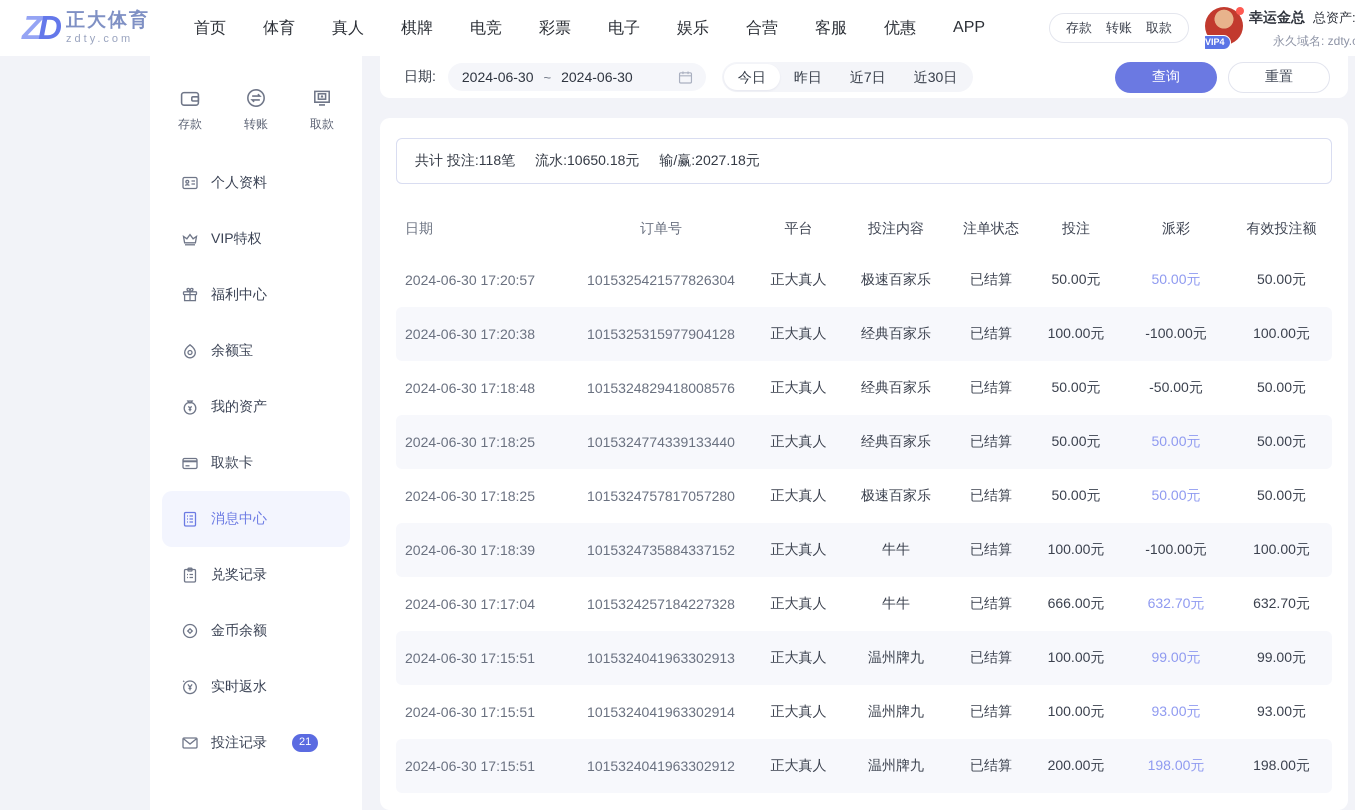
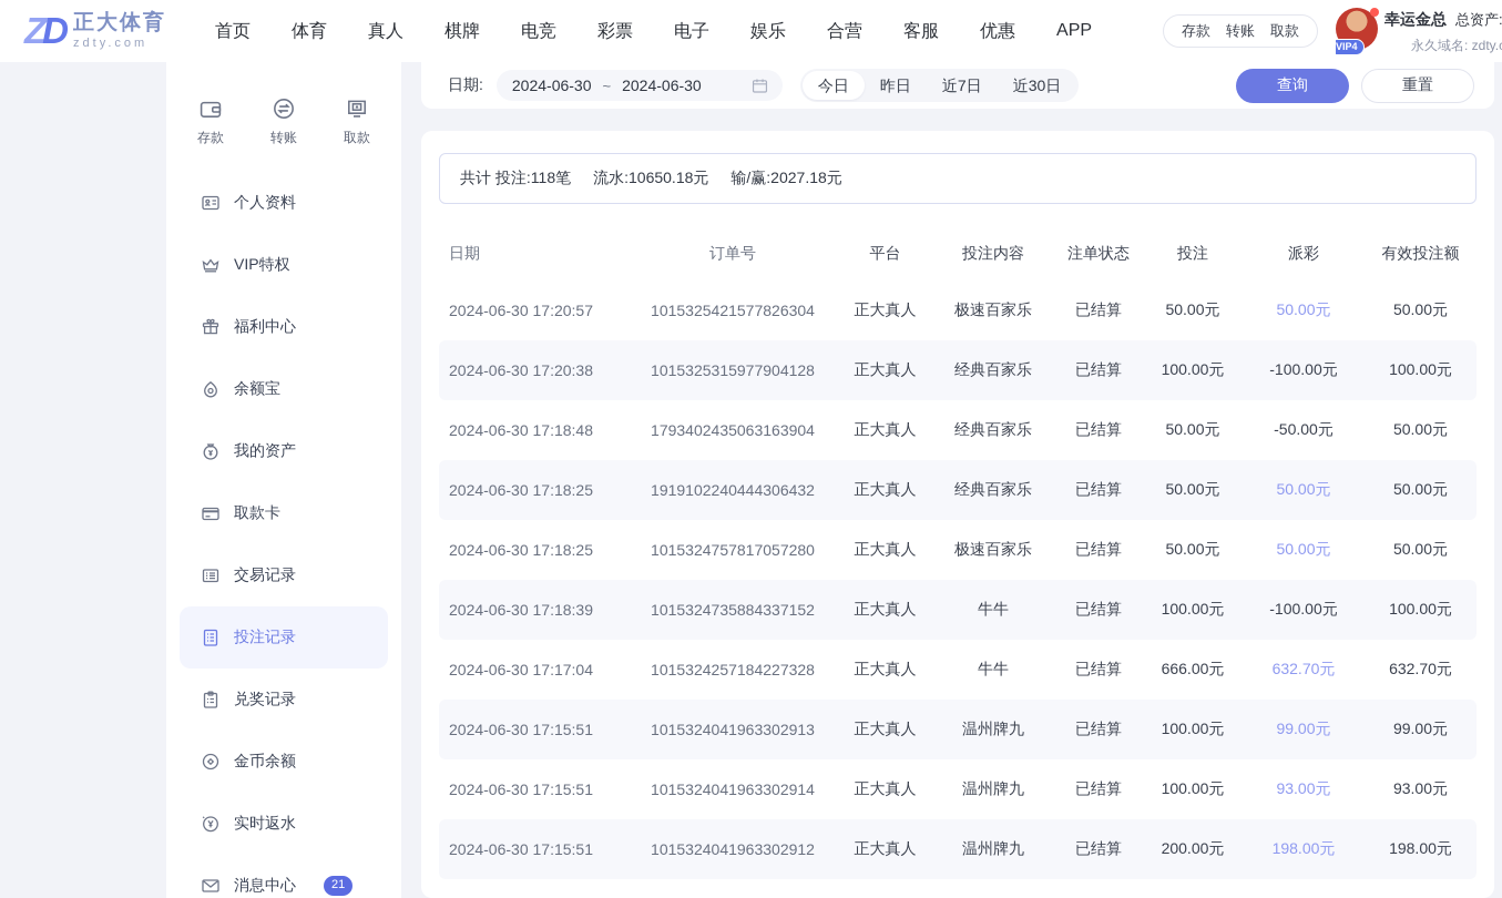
  ZD
  正大体育
  zdty.com
  首页
  体育
  真人
  棋牌
  电竞
  彩票
  电子
  娱乐
  合营
  客服
  优惠
  APP
  存款
  转账
  取款
  VIP4
  幸运金总 总资产:
  永久域名: zdty.
  存款
  转账
  取款
  个人资料
  VIP特权
  福利中心
  余额宝
  我的资产
  取款卡
+ 交易记录
- 消息中心
+ 投注记录
  兑奖记录
  金币余额
  实时返水
- 投注记录
+ 消息中心
  21
  日期:
  2024-06-30
  ~
  2024-06-30
  今日
  昨日
  近7日
  近30日
  查询
  重置
  共计 投注:118笔
  流水:10650.18元
  输/赢:2027.18元
  日期
  订单号
  平台
  投注内容
  注单状态
  投注
  派彩
  有效投注额
  2024-06-30 17:20:57
  1015325421577826304
  正大真人
  极速百家乐
  已结算
  50.00元
  50.00元
  50.00元
  2024-06-30 17:20:38
  1015325315977904128
  正大真人
  经典百家乐
  已结算
  100.00元
  -100.00元
  100.00元
  2024-06-30 17:18:48
- 1015324829418008576
+ 1793402435063163904
  正大真人
  经典百家乐
  已结算
  50.00元
  -50.00元
  50.00元
  2024-06-30 17:18:25
- 1015324774339133440
+ 1919102240444306432
  正大真人
  经典百家乐
  已结算
  50.00元
  50.00元
  50.00元
  2024-06-30 17:18:25
  1015324757817057280
  正大真人
  极速百家乐
  已结算
  50.00元
  50.00元
  50.00元
  2024-06-30 17:18:39
  1015324735884337152
  正大真人
  牛牛
  已结算
  100.00元
  -100.00元
  100.00元
  2024-06-30 17:17:04
  1015324257184227328
  正大真人
  牛牛
  已结算
  666.00元
  632.70元
  632.70元
  2024-06-30 17:15:51
  1015324041963302913
  正大真人
  温州牌九
  已结算
  100.00元
  99.00元
  99.00元
  2024-06-30 17:15:51
  1015324041963302914
  正大真人
  温州牌九
  已结算
  100.00元
  93.00元
  93.00元
  2024-06-30 17:15:51
  1015324041963302912
  正大真人
  温州牌九
  已结算
  200.00元
  198.00元
  198.00元
